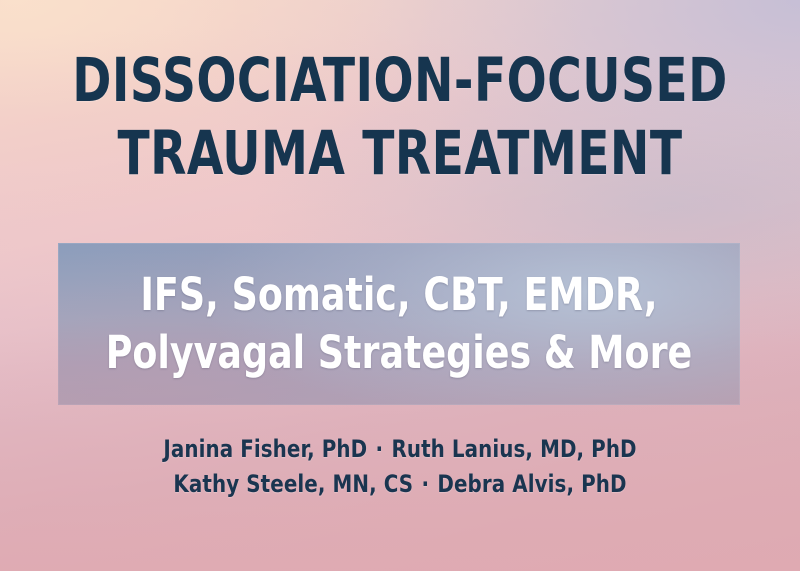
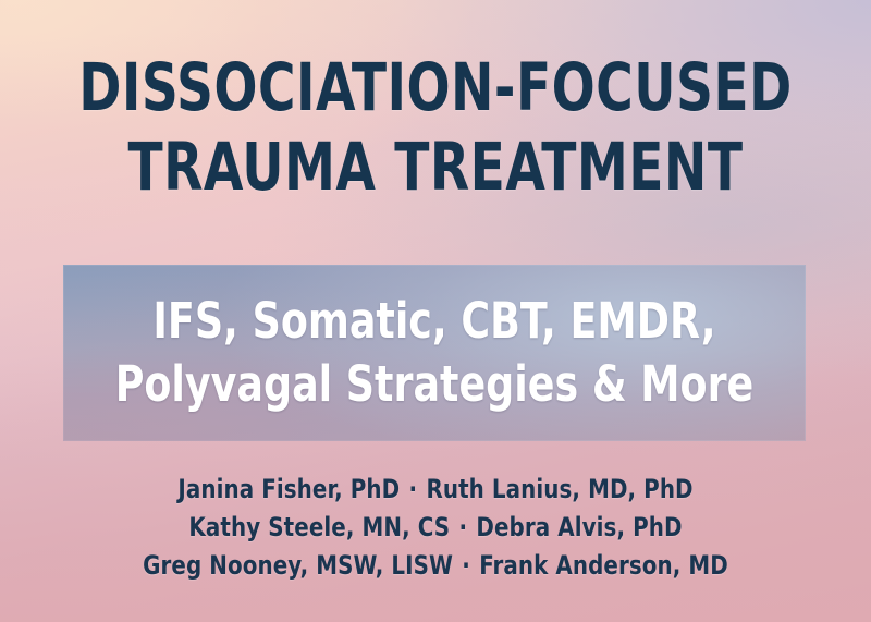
  DISSOCIATION-FOCUSED
  TRAUMA TREATMENT
  IFS, Somatic, CBT, EMDR,
  Polyvagal Strategies & More
  Janina Fisher, PhD · Ruth Lanius, MD, PhD
  Kathy Steele, MN, CS · Debra Alvis, PhD
+ Greg Nooney, MSW, LISW · Frank Anderson, MD
